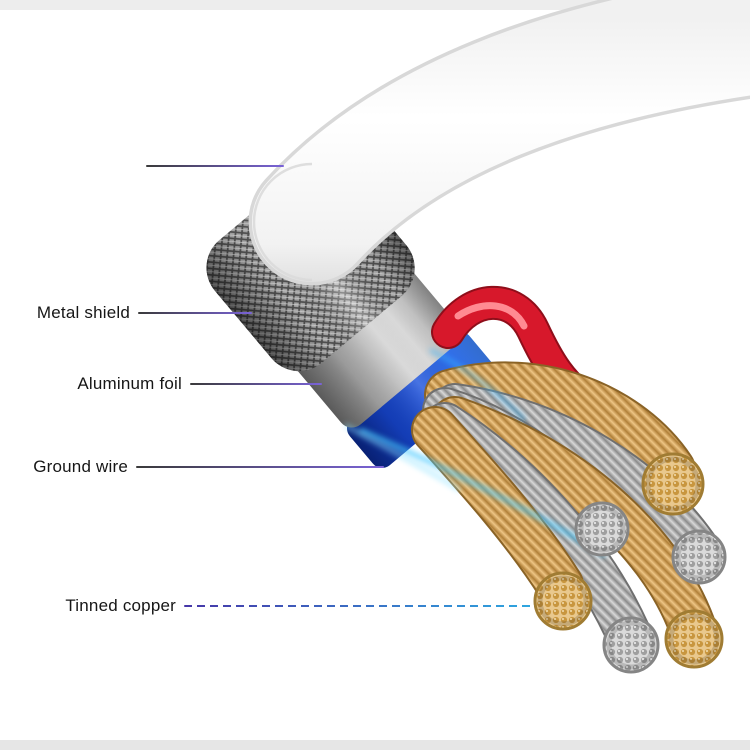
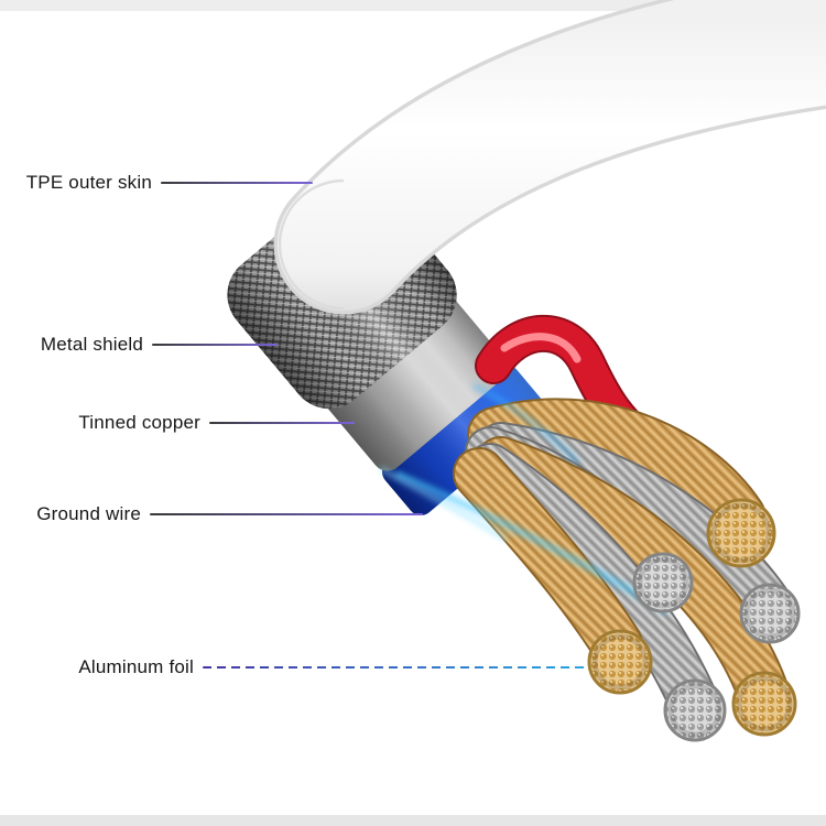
+ TPE outer skin
  Metal shield
- Aluminum foil
+ Tinned copper
  Ground wire
- Tinned copper
+ Aluminum foil
